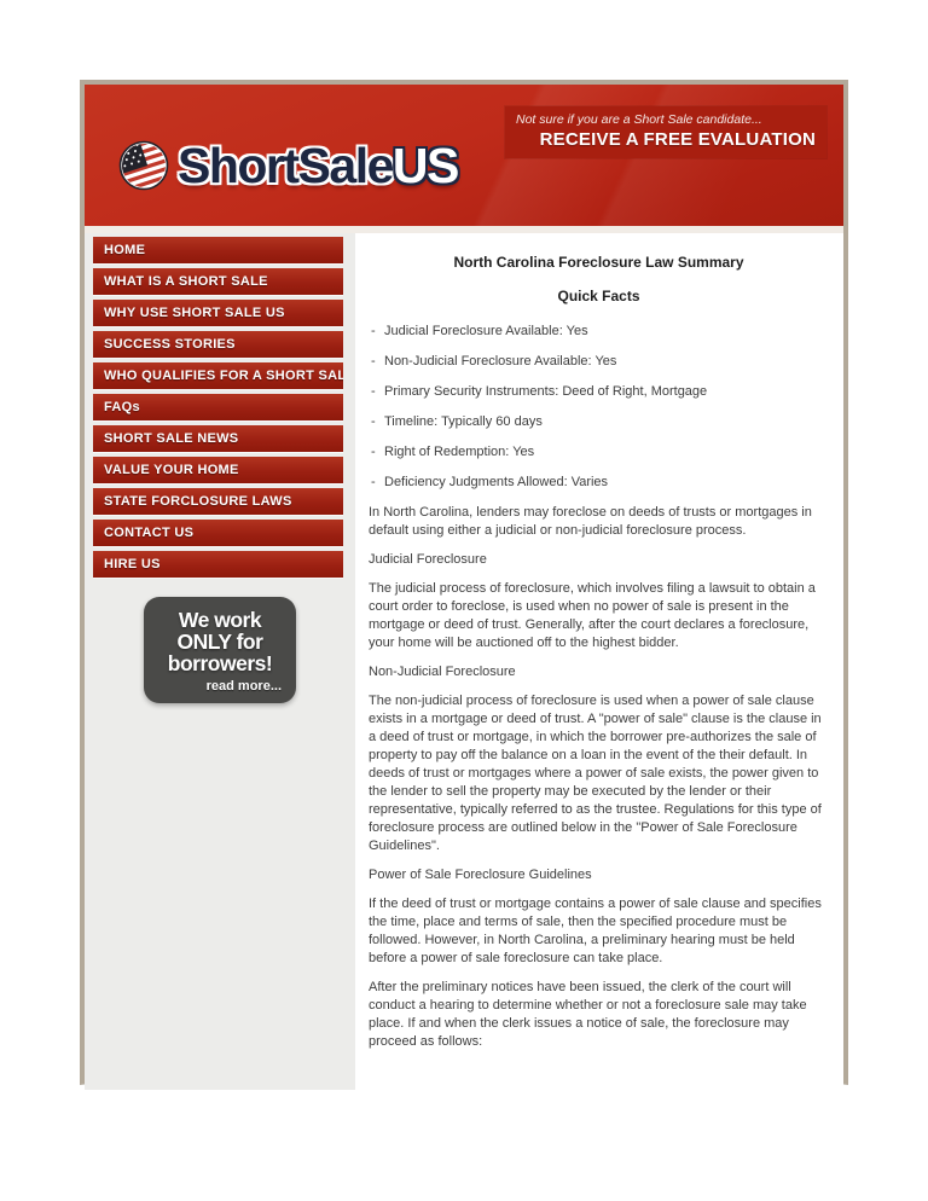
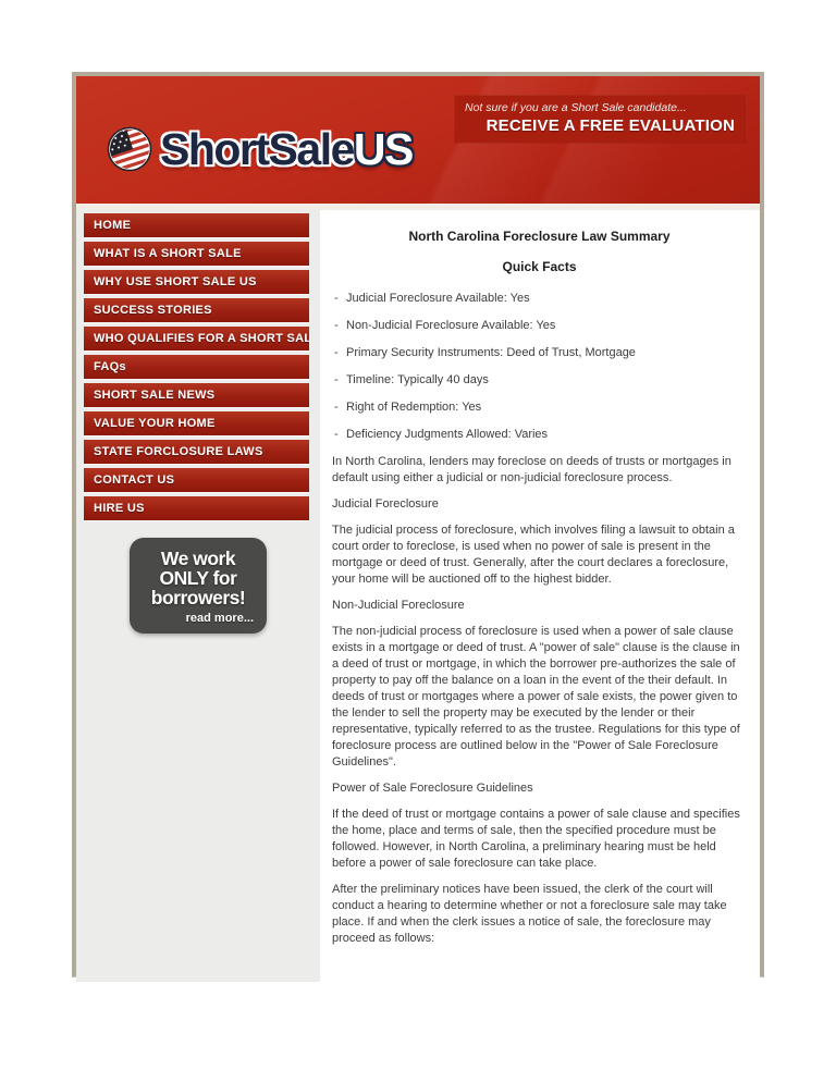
  ShortSaleUS
  Not sure if you are a Short Sale candidate...
  RECEIVE A FREE EVALUATION
  HOME
  WHAT IS A SHORT SALE
  WHY USE SHORT SALE US
  SUCCESS STORIES
  WHO QUALIFIES FOR A SHORT SAL
  FAQs
  SHORT SALE NEWS
  VALUE YOUR HOME
  STATE FORCLOSURE LAWS
  CONTACT US
  HIRE US
  We work
  ONLY for
  borrowers!
  read more...
  North Carolina Foreclosure Law Summary
  Quick Facts
  Judicial Foreclosure Available: Yes
  Non-Judicial Foreclosure Available: Yes
- Primary Security Instruments: Deed of Right, Mortgage
+ Primary Security Instruments: Deed of Trust, Mortgage
- Timeline: Typically 60 days
+ Timeline: Typically 40 days
  Right of Redemption: Yes
  Deficiency Judgments Allowed: Varies
  In North Carolina, lenders may foreclose on deeds of trusts or mortgages in default using either a judicial or non-judicial foreclosure process.
  Judicial Foreclosure
  The judicial process of foreclosure, which involves filing a lawsuit to obtain a court order to foreclose, is used when no power of sale is present in the mortgage or deed of trust. Generally, after the court declares a foreclosure, your home will be auctioned off to the highest bidder.
  Non-Judicial Foreclosure
  The non-judicial process of foreclosure is used when a power of sale clause exists in a mortgage or deed of trust. A "power of sale" clause is the clause in a deed of trust or mortgage, in which the borrower pre-authorizes the sale of property to pay off the balance on a loan in the event of the their default. In deeds of trust or mortgages where a power of sale exists, the power given to the lender to sell the property may be executed by the lender or their representative, typically referred to as the trustee. Regulations for this type of foreclosure process are outlined below in the "Power of Sale Foreclosure Guidelines".
  Power of Sale Foreclosure Guidelines
- If the deed of trust or mortgage contains a power of sale clause and specifies the time, place and terms of sale, then the specified procedure must be followed. However, in North Carolina, a preliminary hearing must be held before a power of sale foreclosure can take place.
+ If the deed of trust or mortgage contains a power of sale clause and specifies the home, place and terms of sale, then the specified procedure must be followed. However, in North Carolina, a preliminary hearing must be held before a power of sale foreclosure can take place.
  After the preliminary notices have been issued, the clerk of the court will conduct a hearing to determine whether or not a foreclosure sale may take place. If and when the clerk issues a notice of sale, the foreclosure may proceed as follows:
